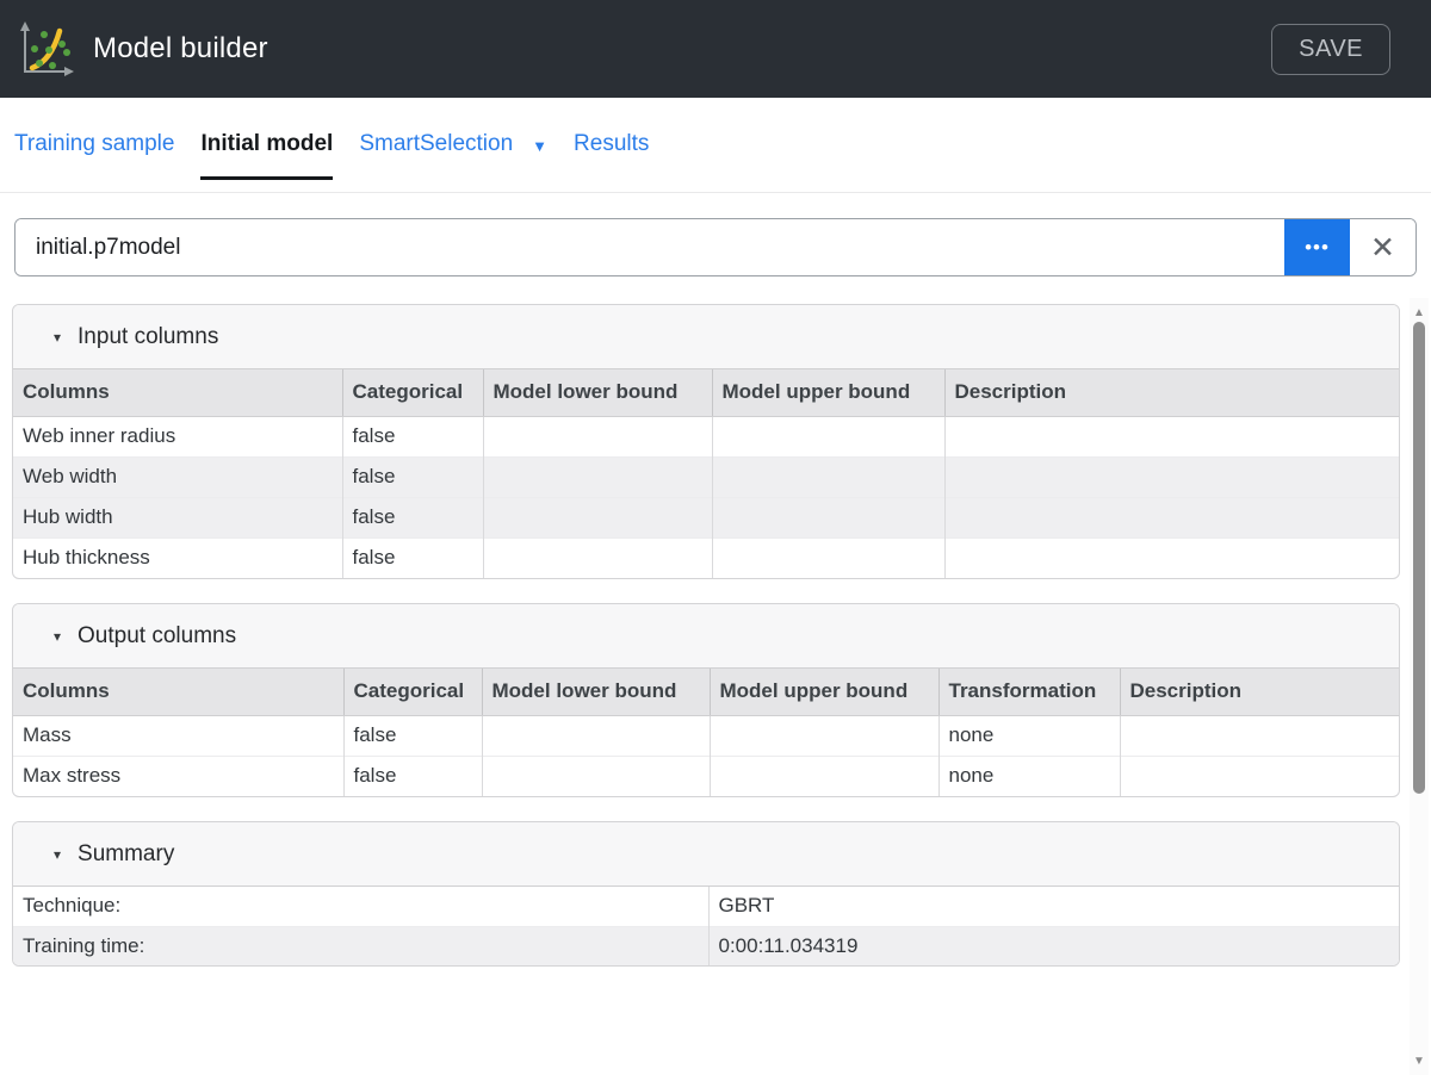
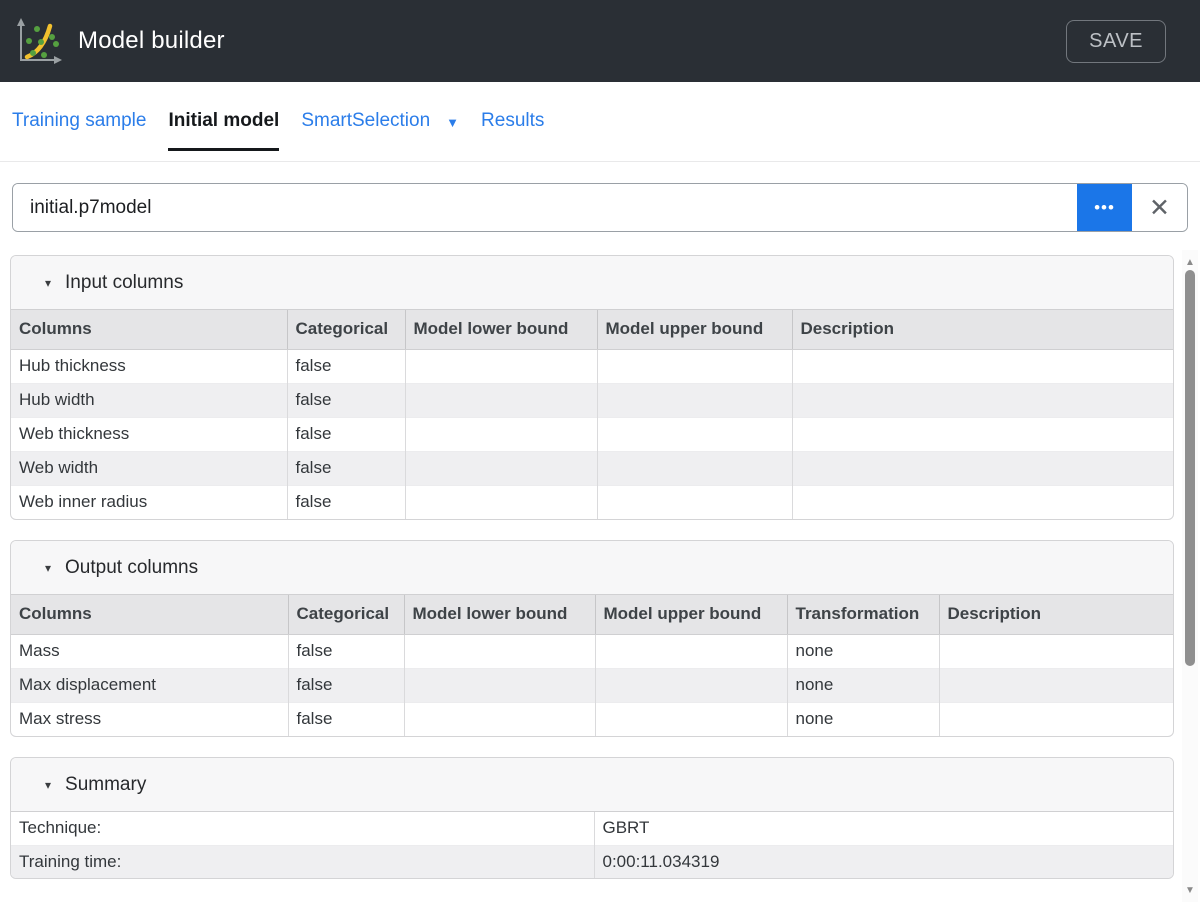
  Model builder
  SAVE
  Training sample
  Initial model
  SmartSelection
  ▼
  Results
  initial.p7model
  •••
  ✕
  ▾
  Input columns
  Columns	Categorical	Model lower bound	Model upper bound	Description
- Web inner radius	false
+ Hub thickness	false
- Web width	false
+ Hub width	false
+ Web thickness	false
- Hub width	false
+ Web width	false
- Hub thickness	false
+ Web inner radius	false
  ▾
  Output columns
  Columns	Categorical	Model lower bound	Model upper bound	Transformation	Description
  Mass	false			none
+ Max displacement	false			none
  Max stress	false			none
  ▾
  Summary
  Technique:	GBRT
  Training time:	0:00:11.034319
  ▲
  ▼
